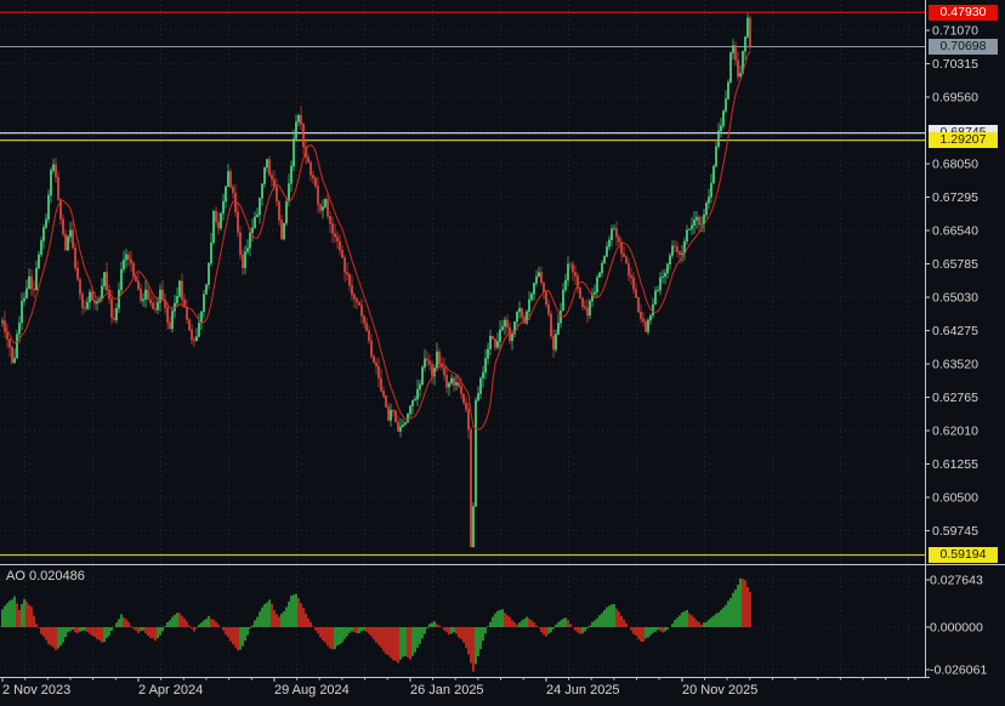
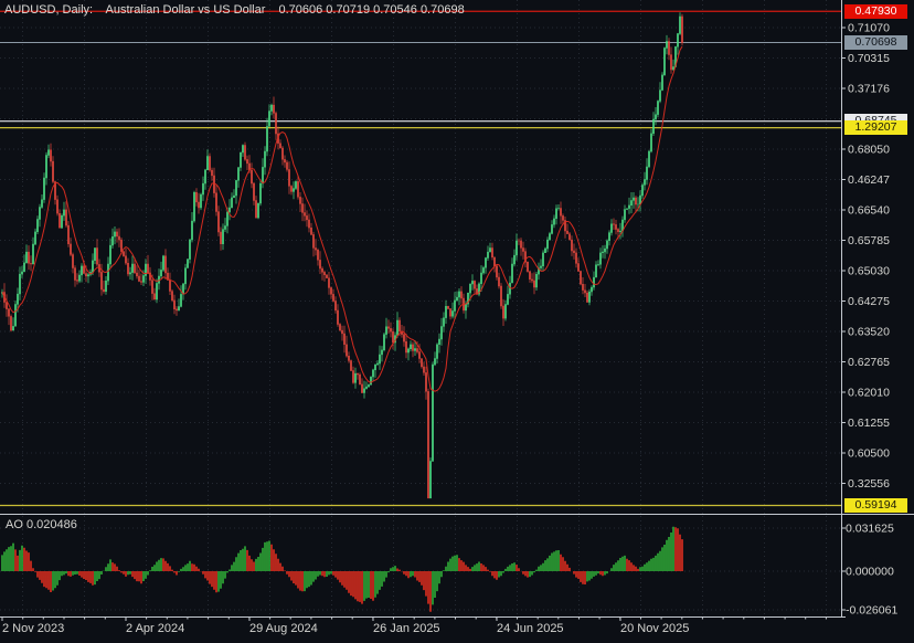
  0.71070
  0.70315
- 0.69560
+ 0.37176
  0.68050
- 0.67295
+ 0.46247
  0.66540
  0.65785
  0.65030
  0.64275
  0.63520
  0.62765
  0.62010
  0.61255
  0.60500
- 0.59745
+ 0.32556
- 0.027643
+ 0.031625
  0.000000
  -0.026061
  2 Nov 2023
  2 Apr 2024
  29 Aug 2024
  26 Jan 2025
  24 Jun 2025
  20 Nov 2025
+ AUDUSD, Daily: Australian Dollar vs US Dollar 0.70606 0.70719 0.70546 0.70698
  AO 0.020486
  0.47930
  0.70698
  1.29207
  0.59194
